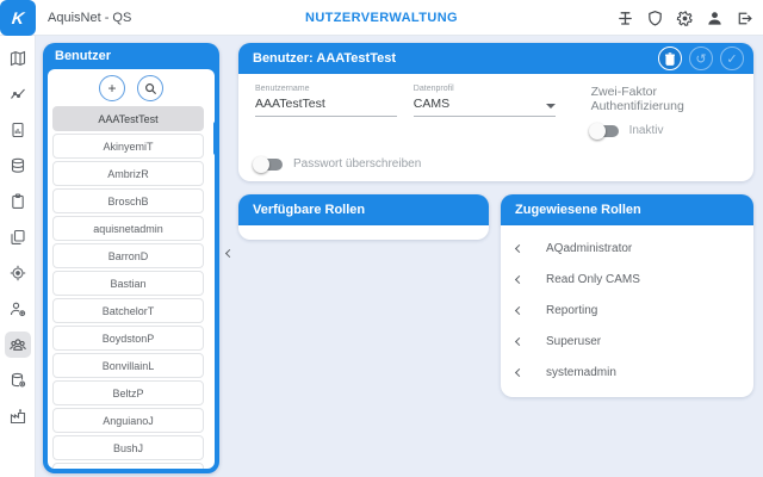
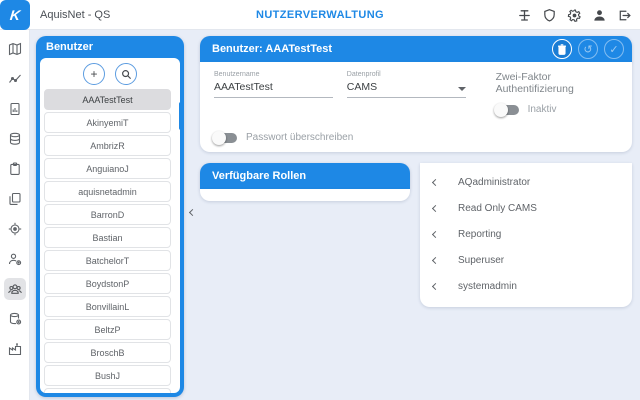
  AquisNet - QS
  NUTZERVERWALTUNG
  Benutzer
  +
  AAATestTest
  AkinyemiT
  AmbrizR
- BroschB
+ AnguianoJ
  aquisnetadmin
  BarronD
  Bastian
  BatchelorT
  BoydstonP
  BonvillainL
  BeltzP
- AnguianoJ
+ BroschB
  BushJ
  Benutzer: AAATestTest
  ↺
  ✓
  AAATestTest
  CAMS
  Zwei-Faktor Authentifizierung
  Inaktiv
  Passwort überschreiben
  Verfügbare Rollen
- Zugewiesene Rollen
  AQadministrator
  Read Only CAMS
  Reporting
  Superuser
  systemadmin
